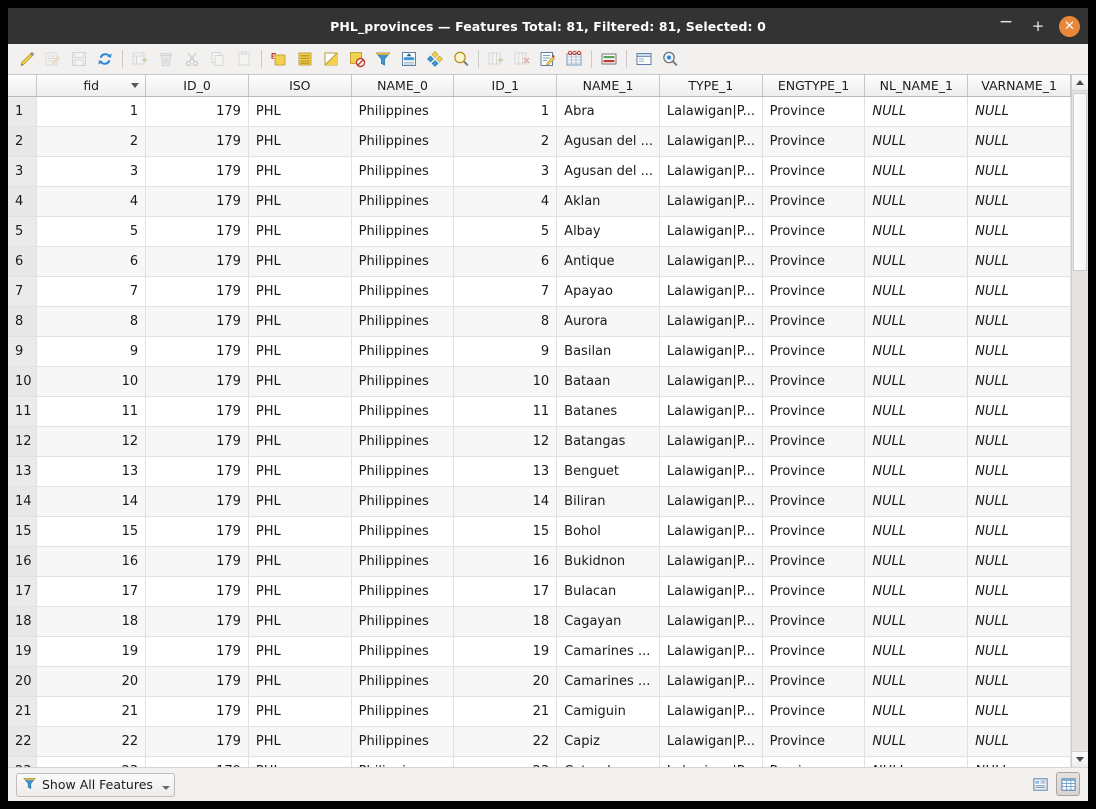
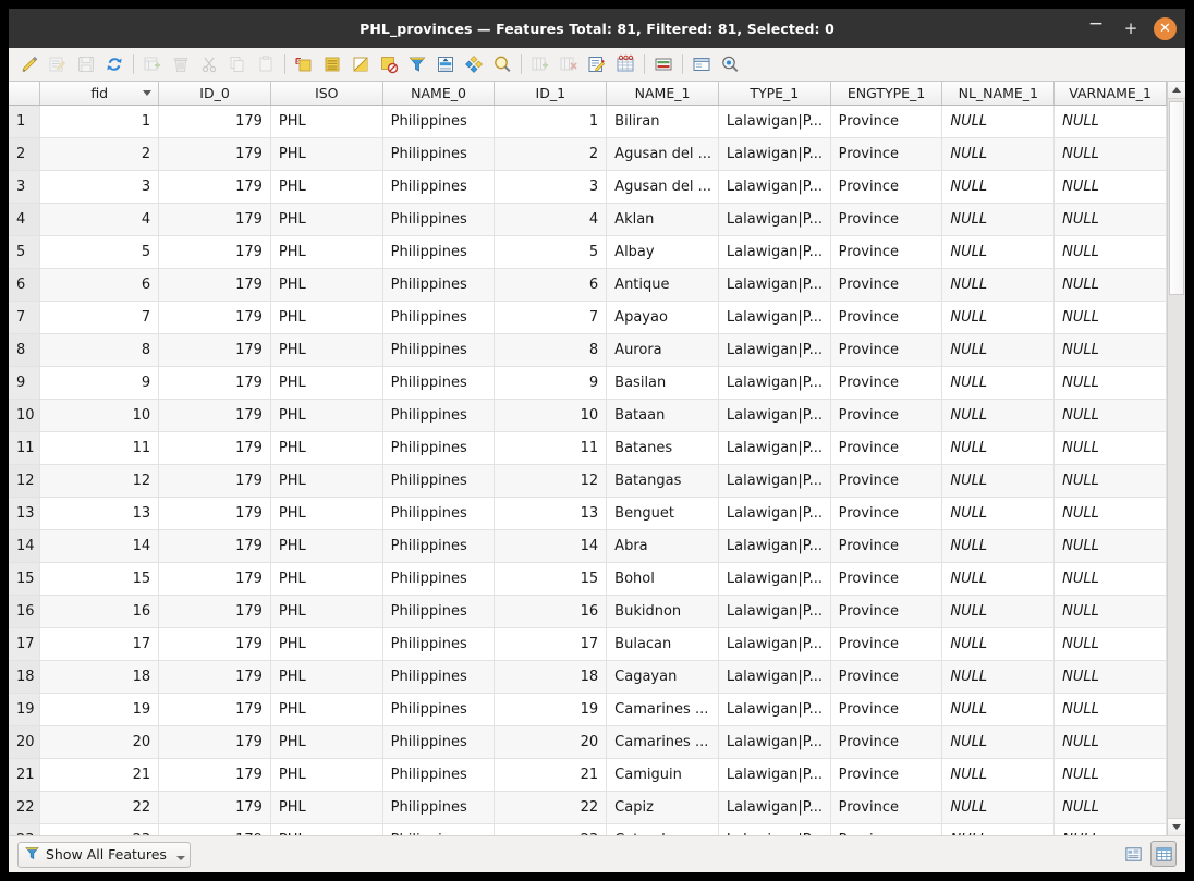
  PHL_provinces — Features Total: 81, Filtered: 81, Selected: 0
  −
  +
  ✕
  ε
  	fid	ID_0	ISO	NAME_0	ID_1	NAME_1	TYPE_1	ENGTYPE_1	NL_NAME_1	VARNAME_1
- 1	1	179	PHL	Philippines	1	Abra	Lalawigan|P...	Province	NULL	NULL
+ 1	1	179	PHL	Philippines	1	Biliran	Lalawigan|P...	Province	NULL	NULL
  2	2	179	PHL	Philippines	2	Agusan del ...	Lalawigan|P...	Province	NULL	NULL
  3	3	179	PHL	Philippines	3	Agusan del ...	Lalawigan|P...	Province	NULL	NULL
  4	4	179	PHL	Philippines	4	Aklan	Lalawigan|P...	Province	NULL	NULL
  5	5	179	PHL	Philippines	5	Albay	Lalawigan|P...	Province	NULL	NULL
  6	6	179	PHL	Philippines	6	Antique	Lalawigan|P...	Province	NULL	NULL
  7	7	179	PHL	Philippines	7	Apayao	Lalawigan|P...	Province	NULL	NULL
  8	8	179	PHL	Philippines	8	Aurora	Lalawigan|P...	Province	NULL	NULL
  9	9	179	PHL	Philippines	9	Basilan	Lalawigan|P...	Province	NULL	NULL
  10	10	179	PHL	Philippines	10	Bataan	Lalawigan|P...	Province	NULL	NULL
  11	11	179	PHL	Philippines	11	Batanes	Lalawigan|P...	Province	NULL	NULL
  12	12	179	PHL	Philippines	12	Batangas	Lalawigan|P...	Province	NULL	NULL
  13	13	179	PHL	Philippines	13	Benguet	Lalawigan|P...	Province	NULL	NULL
- 14	14	179	PHL	Philippines	14	Biliran	Lalawigan|P...	Province	NULL	NULL
+ 14	14	179	PHL	Philippines	14	Abra	Lalawigan|P...	Province	NULL	NULL
  15	15	179	PHL	Philippines	15	Bohol	Lalawigan|P...	Province	NULL	NULL
  16	16	179	PHL	Philippines	16	Bukidnon	Lalawigan|P...	Province	NULL	NULL
  17	17	179	PHL	Philippines	17	Bulacan	Lalawigan|P...	Province	NULL	NULL
  18	18	179	PHL	Philippines	18	Cagayan	Lalawigan|P...	Province	NULL	NULL
  19	19	179	PHL	Philippines	19	Camarines ...	Lalawigan|P...	Province	NULL	NULL
  20	20	179	PHL	Philippines	20	Camarines ...	Lalawigan|P...	Province	NULL	NULL
  21	21	179	PHL	Philippines	21	Camiguin	Lalawigan|P...	Province	NULL	NULL
  22	22	179	PHL	Philippines	22	Capiz	Lalawigan|P...	Province	NULL	NULL
  Show All Features
